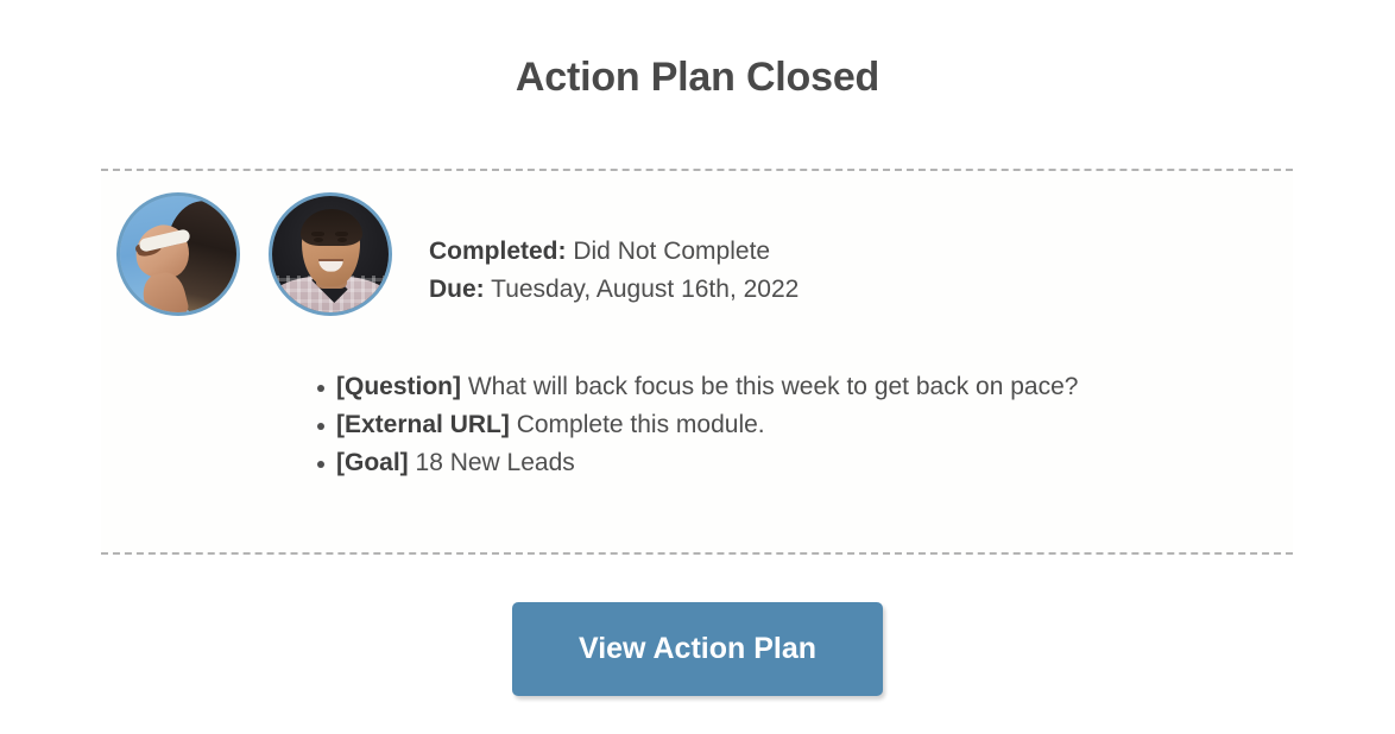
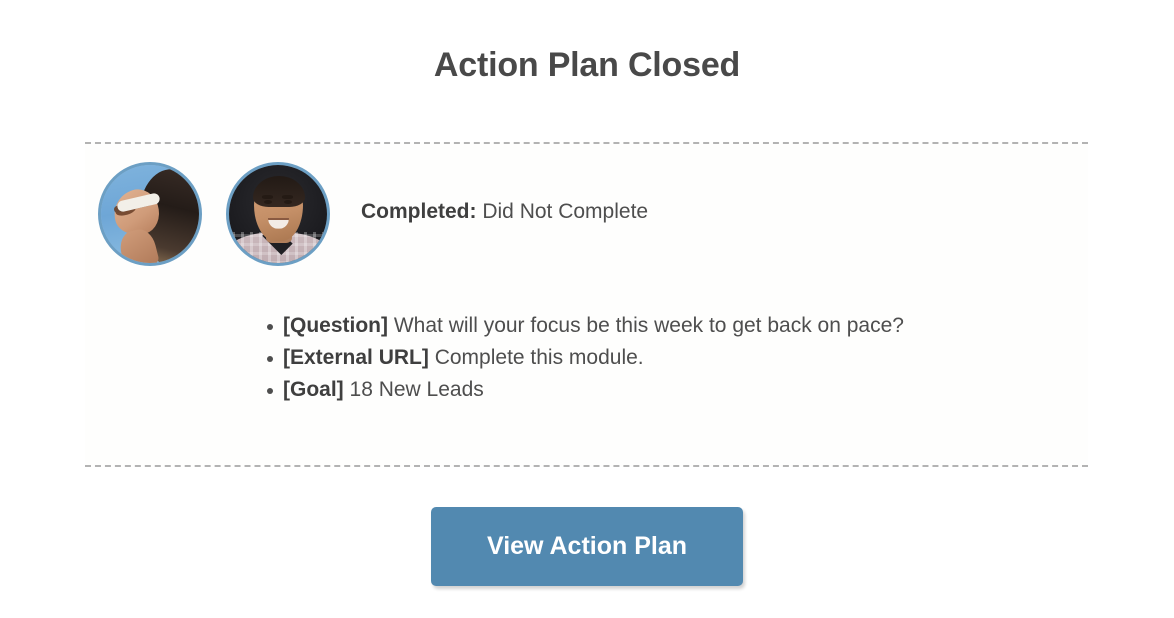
  Action Plan Closed
  Completed: Did Not Complete
- Due: Tuesday, August 16th, 2022
- [Question] What will back focus be this week to get back on pace?
+ [Question] What will your focus be this week to get back on pace?
  [External URL] Complete this module.
  [Goal] 18 New Leads
  View Action Plan
